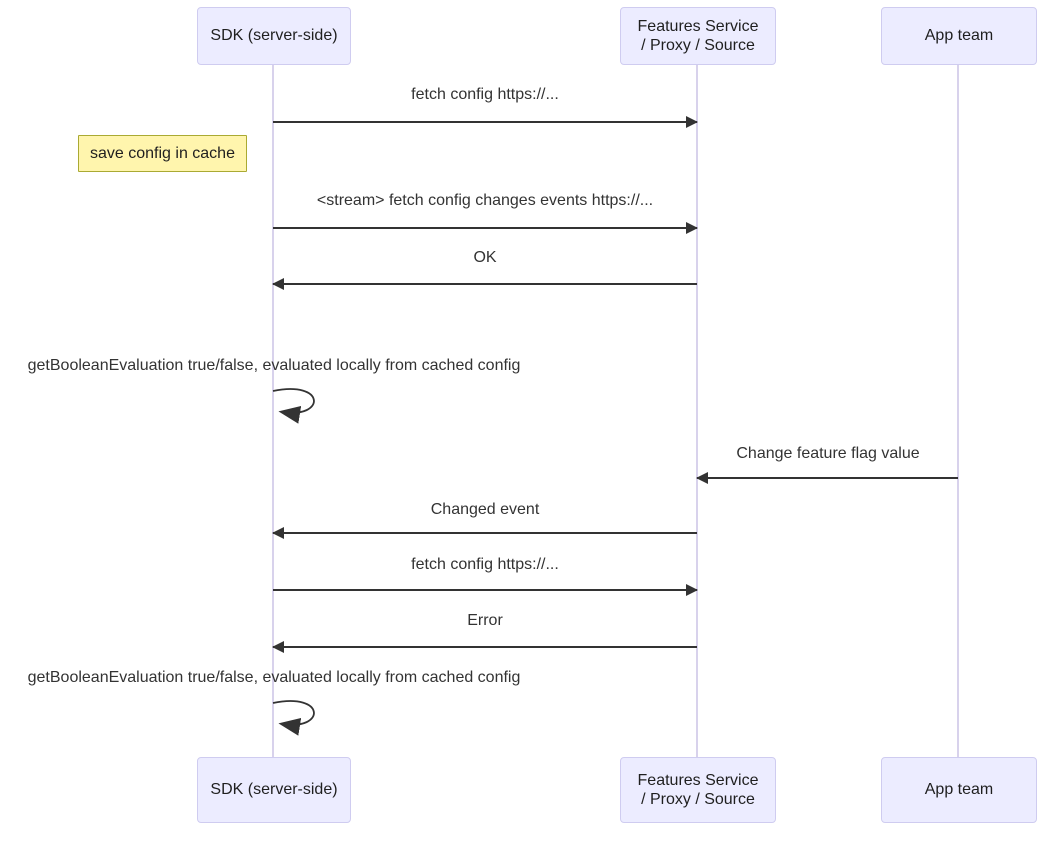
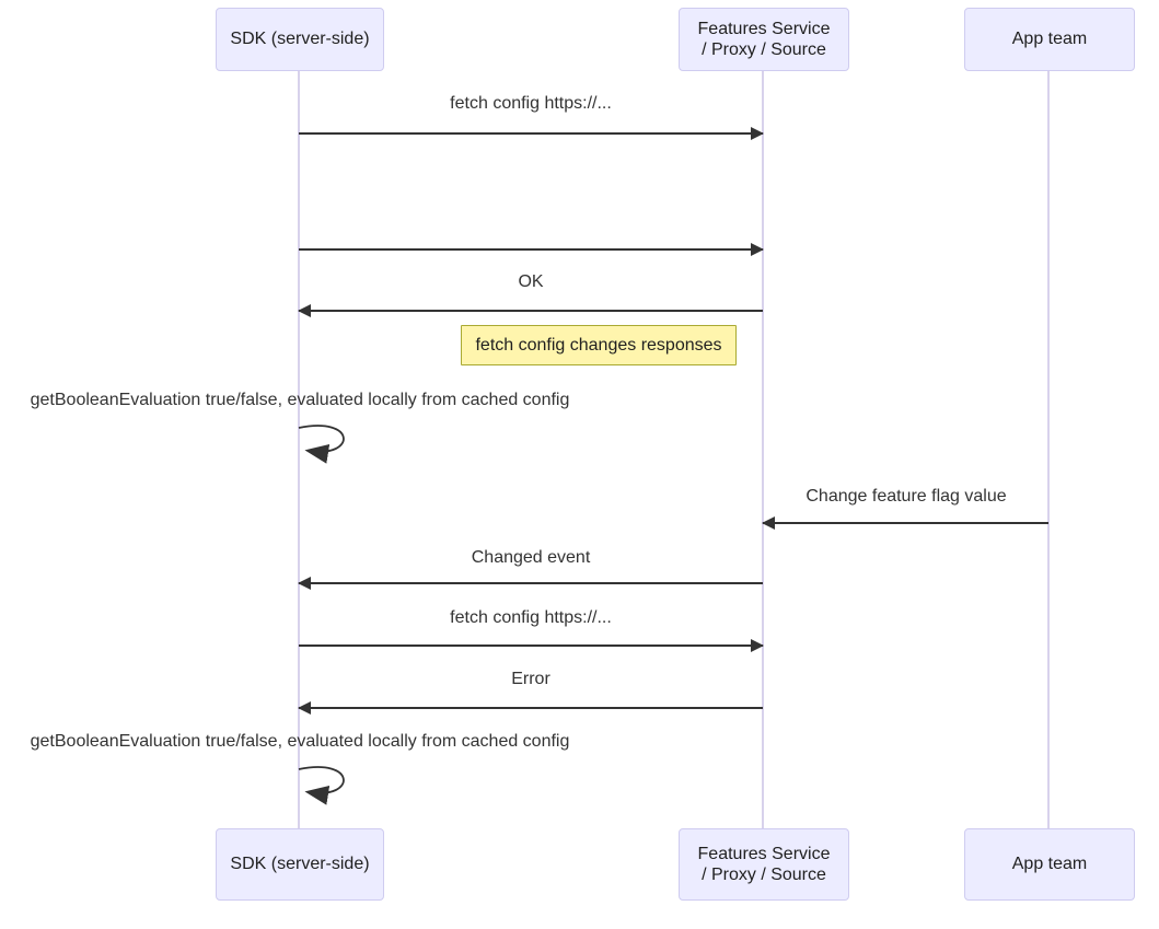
  SDK (server-side)
  Features Service
  / Proxy / Source
  App team
  fetch config https://...
- save config in cache
- <stream> fetch config changes events https://...
  OK
+ fetch config changes responses
  getBooleanEvaluation true/false, evaluated locally from cached config
  Change feature flag value
  Changed event
  fetch config https://...
  Error
  getBooleanEvaluation true/false, evaluated locally from cached config
  SDK (server-side)
  Features Service
  / Proxy / Source
  App team
